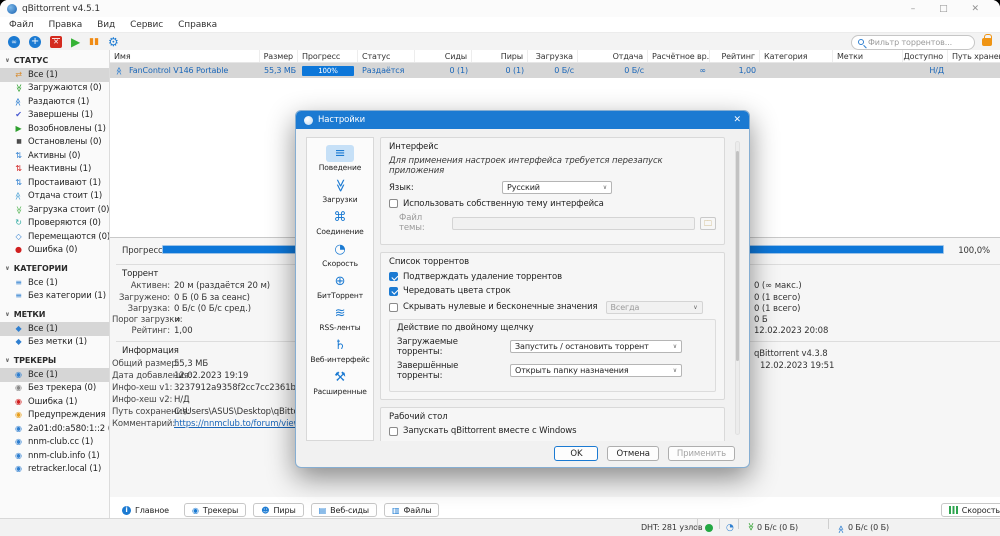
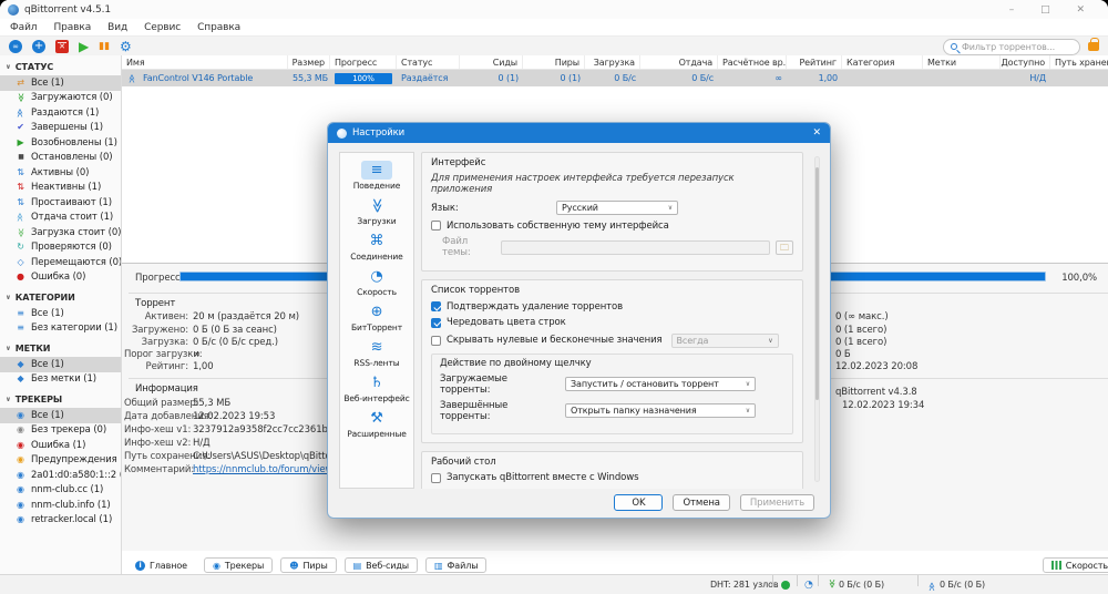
  qBittorrent v4.5.1
  –
  □
  ✕
  Файл
  Правка
  Вид
  Сервис
  Справка
  ∞
  +
  ✕
  ▶
  ▮▮
  ⚙
  Фильтр торрентов...
  СТАТУС
  ⇄
  Все (1)
  Загружаются (0)
  Раздаются (1)
  ✔
  Завершены (1)
  ▶
  Возобновлены (1)
  Остановлены (0)
  ⇅
  Активны (0)
  ⇅
  Неактивны (1)
  ⇅
  Простаивают (1)
  Отдача стоит (1)
  Загрузка стоит (0)
  ↻
  Проверяются (0)
  ◇
  Перемещаются (0)
  ●
  Ошибка (0)
  КАТЕГОРИИ
  ≡
  Все (1)
  ≡
  Без категории (1)
  МЕТКИ
  ◆
  Все (1)
  ◆
  Без метки (1)
  ТРЕКЕРЫ
  ◉
  Все (1)
  ◉
  Без трекера (0)
  ◉
  Ошибка (1)
  ◉
  Предупреждения
  ◉
  2a01:d0:a580:1::2
  ◉
  nnm-club.cc (1)
  ◉
  nnm-club.info (1)
  ◉
  retracker.local (1)
  Имя
  Размер
  Прогресс
  Статус
  Сиды
  Пиры
  Загрузка
  Отдача
  Расчётное вр.
  Рейтинг
  Категория
  Метки
  Доступно
  FanControl V146 Portable
  55,3 МБ
  100%
  Раздаётся
  0 (1)
  0 (1)
  0 Б/с
  0 Б/с
  ∞
  1,00
  Н/Д
  Прогресс
  100,0%
  Торрент
  Активен:
  20 м (раздаётся 20 м)
  Загружено:
  0 Б (0 Б за сеанс)
  Загрузка:
  0 Б/с (0 Б/с сред.)
  Порог загрузк:
  ∞
  Рейтинг:
  1,00
  0 (∞ макс.)
  0 (1 всего)
  0 (1 всего)
  0 Б
  12.02.2023 20:08
  Информация
  Общий разме
  55,3 МБ
  Дата добавле
- 12.02.2023 19:19
+ 12.02.2023 19:53
  Инфо-хеш v1:
  3237912a9358f2cc7cc2361b
  Инфо-хеш v2:
  Н/Д
  Путь сохране
  C:\Users\ASUS\Desktop\qBitt
  Комментарий
  https://nnmclub.to/forum/vie
  qBittorrent v4.3.8
- 12.02.2023 19:51
+ 12.02.2023 19:34
  i
  Главное
  ◉
  Трекеры
  ☻
  Пиры
  ▤
  Веб-сиды
  ▥
  Файлы
  Скорость
  DHT: 281 узлов
  ◔
  0 Б/с (0 Б)
  0 Б/с (0 Б)
  Настройки
  ✕
  ≡
  Поведение
  Загрузки
  ⌘
  Соединение
  ◔
  Скорость
  ⊕
  БитТоррент
  ≋
  RSS-ленты
  ♄
  Веб-интерфейс
  ⚒
  Расширенные
  Интерфейс
  Для применения настроек интерфейса требуется перезапуск приложения
  Язык:
  Русский
  Использовать собственную тему интерфейса
  Файл темы:
  🗀
  Список торрентов
  Подтверждать удаление торрентов
  Чередовать цвета строк
  Скрывать нулевые и бесконечные значения
  Всегда
  Действие по двойному щелчку
  Загружаемые торренты:
  Запустить / остановить торрент
  Завершённые торренты:
  Открыть папку назначения
  Рабочий стол
  Запускать qBittorrent вместе с Windows
  OK
  Отмена
  Применить
